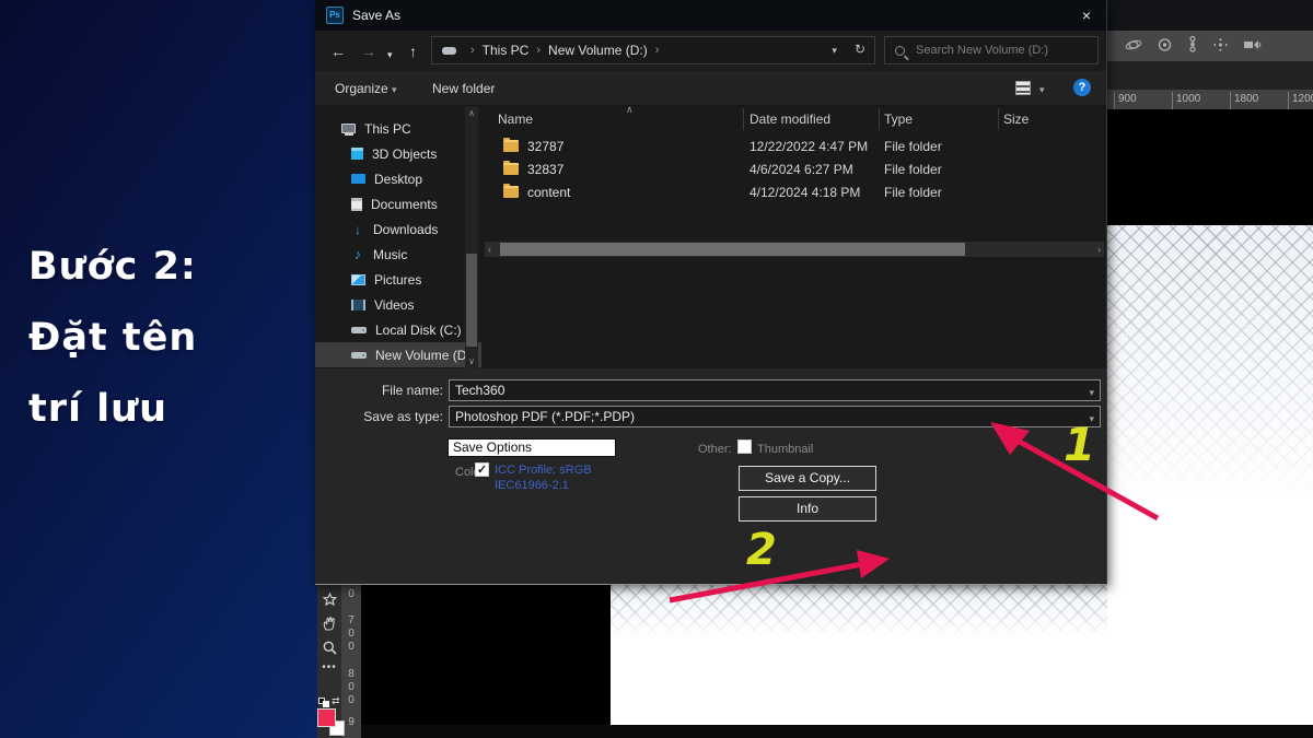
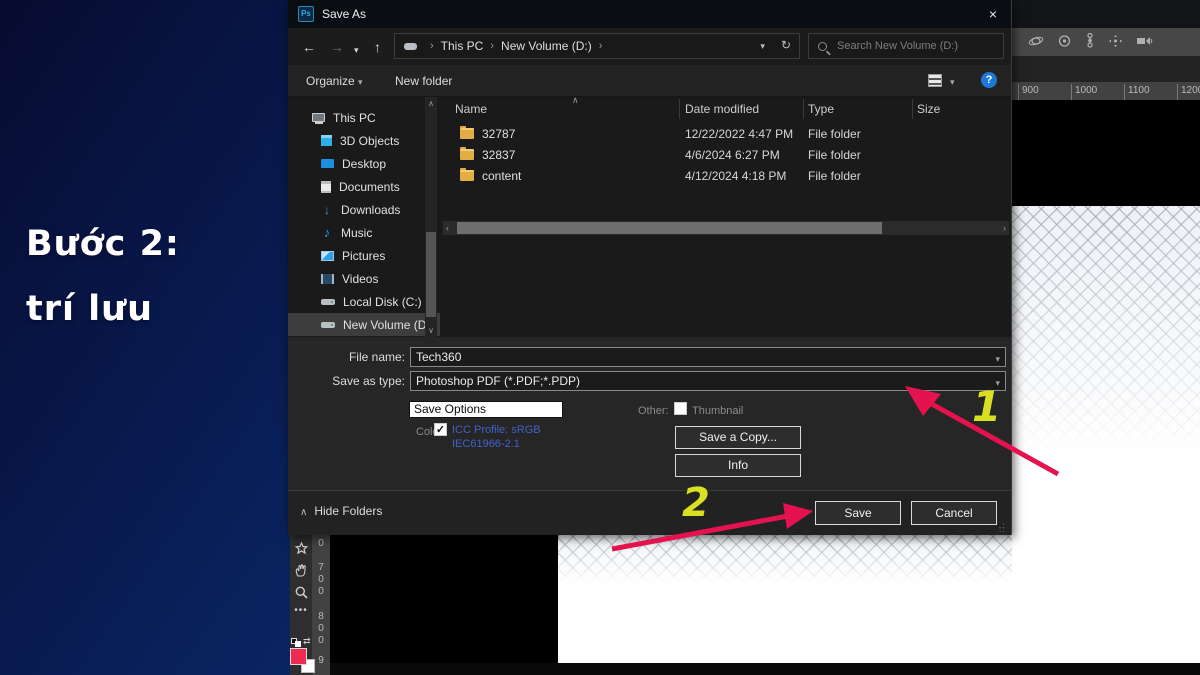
  Bước 2:
- Đặt tên
  trí lưu
  900
  1000
- 1800
+ 1100
  120
  •••
  ⇄
  0
  7
  0
  0
  8
  0
  0
  9
  Ps
  Save As
  ×
  ←
  →
  ▾
  ↑
  ›
  This PC
  ›
  New Volume (D:)
  ›
  ▾
  ↻
  Search New Volume (D:)
  Organize ▾
  New folder
  ▾
  ?
  This PC
  3D Objects
  Desktop
  Documents
  ↓
  Downloads
  ♪
  Music
  Pictures
  Videos
  Local Disk (C:)
  New Volume (D
  ∧
  ∨
  ∧
  Name
  Date modified
  Type
  Size
  32787
  12/22/2022 4:47 PM
  File folder
  32837
  4/6/2024 6:27 PM
  File folder
  content
  4/12/2024 4:18 PM
  File folder
  ‹
  ›
  File name:
  Tech360
  ▾
  Save as type:
  Photoshop PDF (*.PDF;*.PDP)
  ▾
  Save Options
  Other:
  Thumbnail
  ✓
  ICC Profile: sRGB
  IEC61966-2.1
  Save a Copy...
  Info
+ ∧ Hide Folders
+ Save
+ Cancel
+ .:
+ ::
  1
  2
